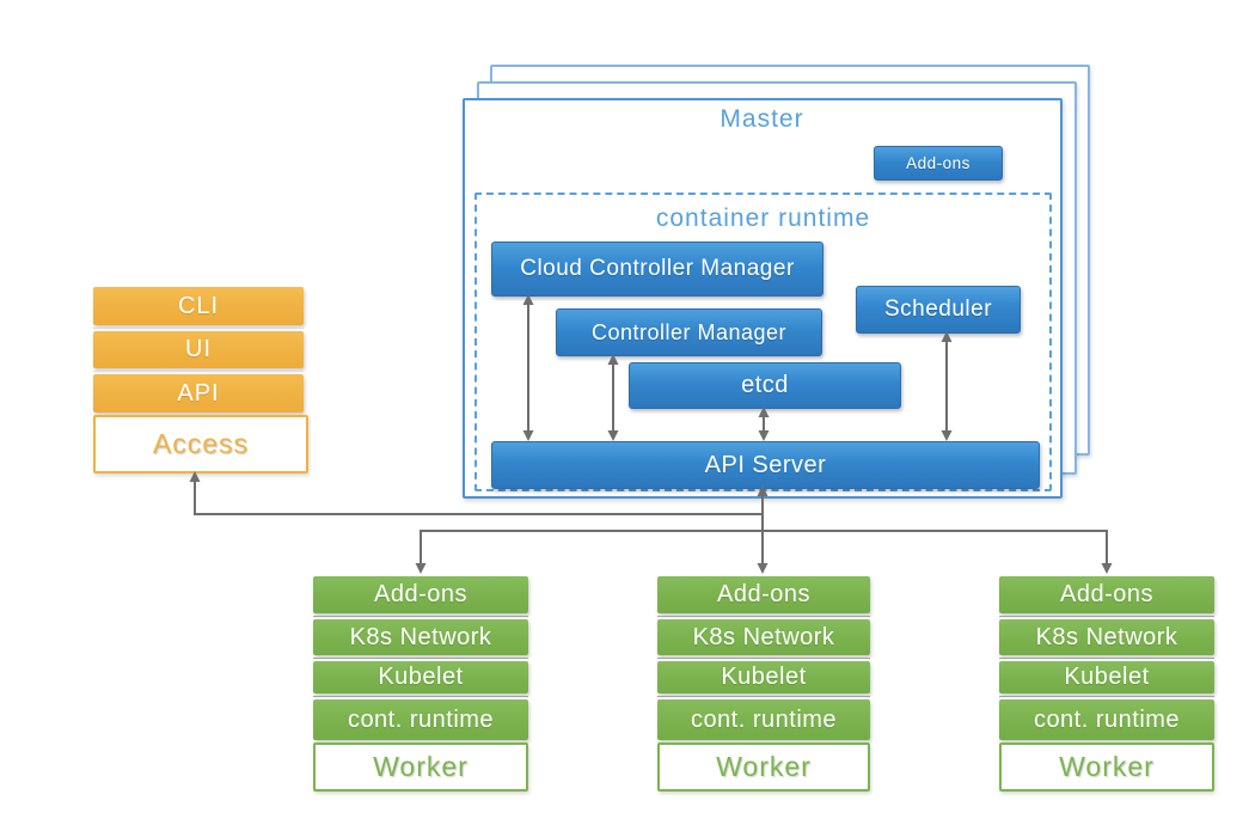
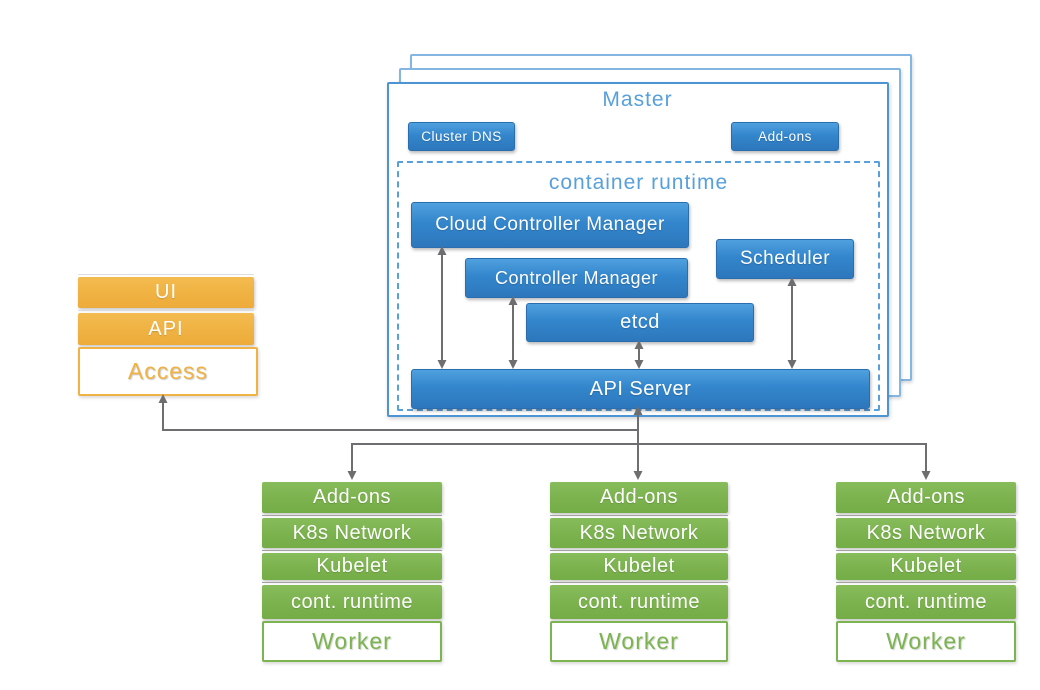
  Master
+ Cluster DNS
  Add-ons
  container runtime
  Cloud Controller Manager
  Controller Manager
  Scheduler
  etcd
  API Server
- CLI
  UI
  API
  Access
  Add-ons
  K8s Network
  Kubelet
  cont. runtime
  Worker
  Add-ons
  K8s Network
  Kubelet
  cont. runtime
  Worker
  Add-ons
  K8s Network
  Kubelet
  cont. runtime
  Worker
